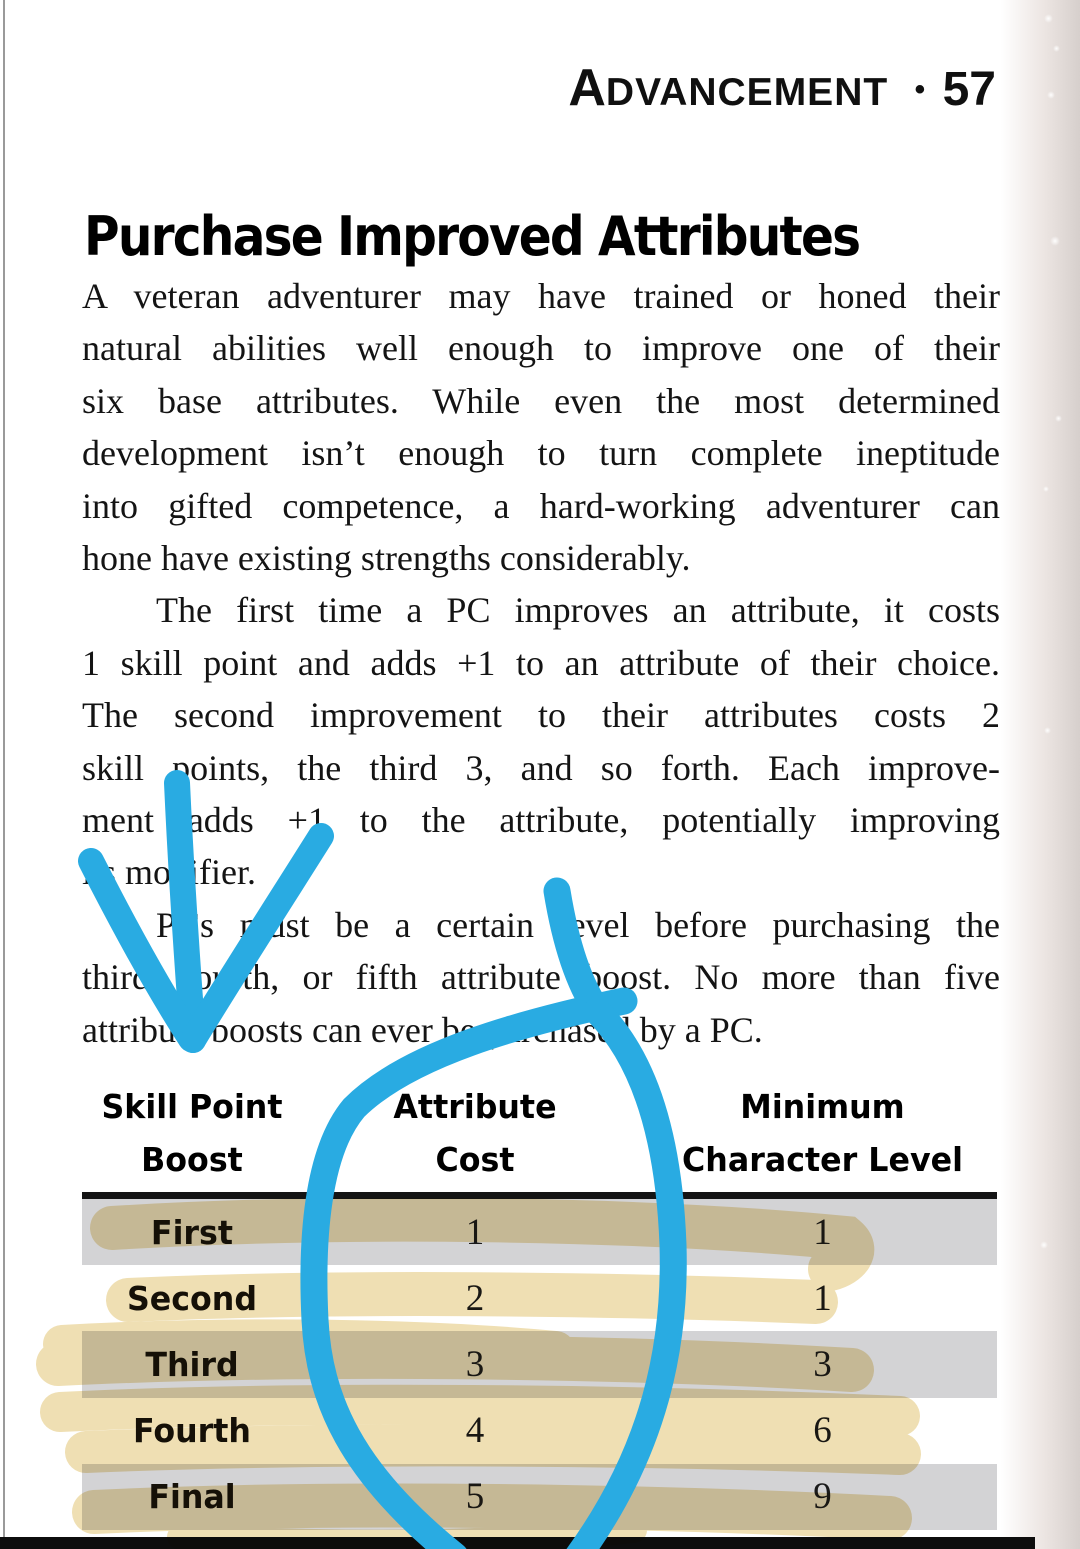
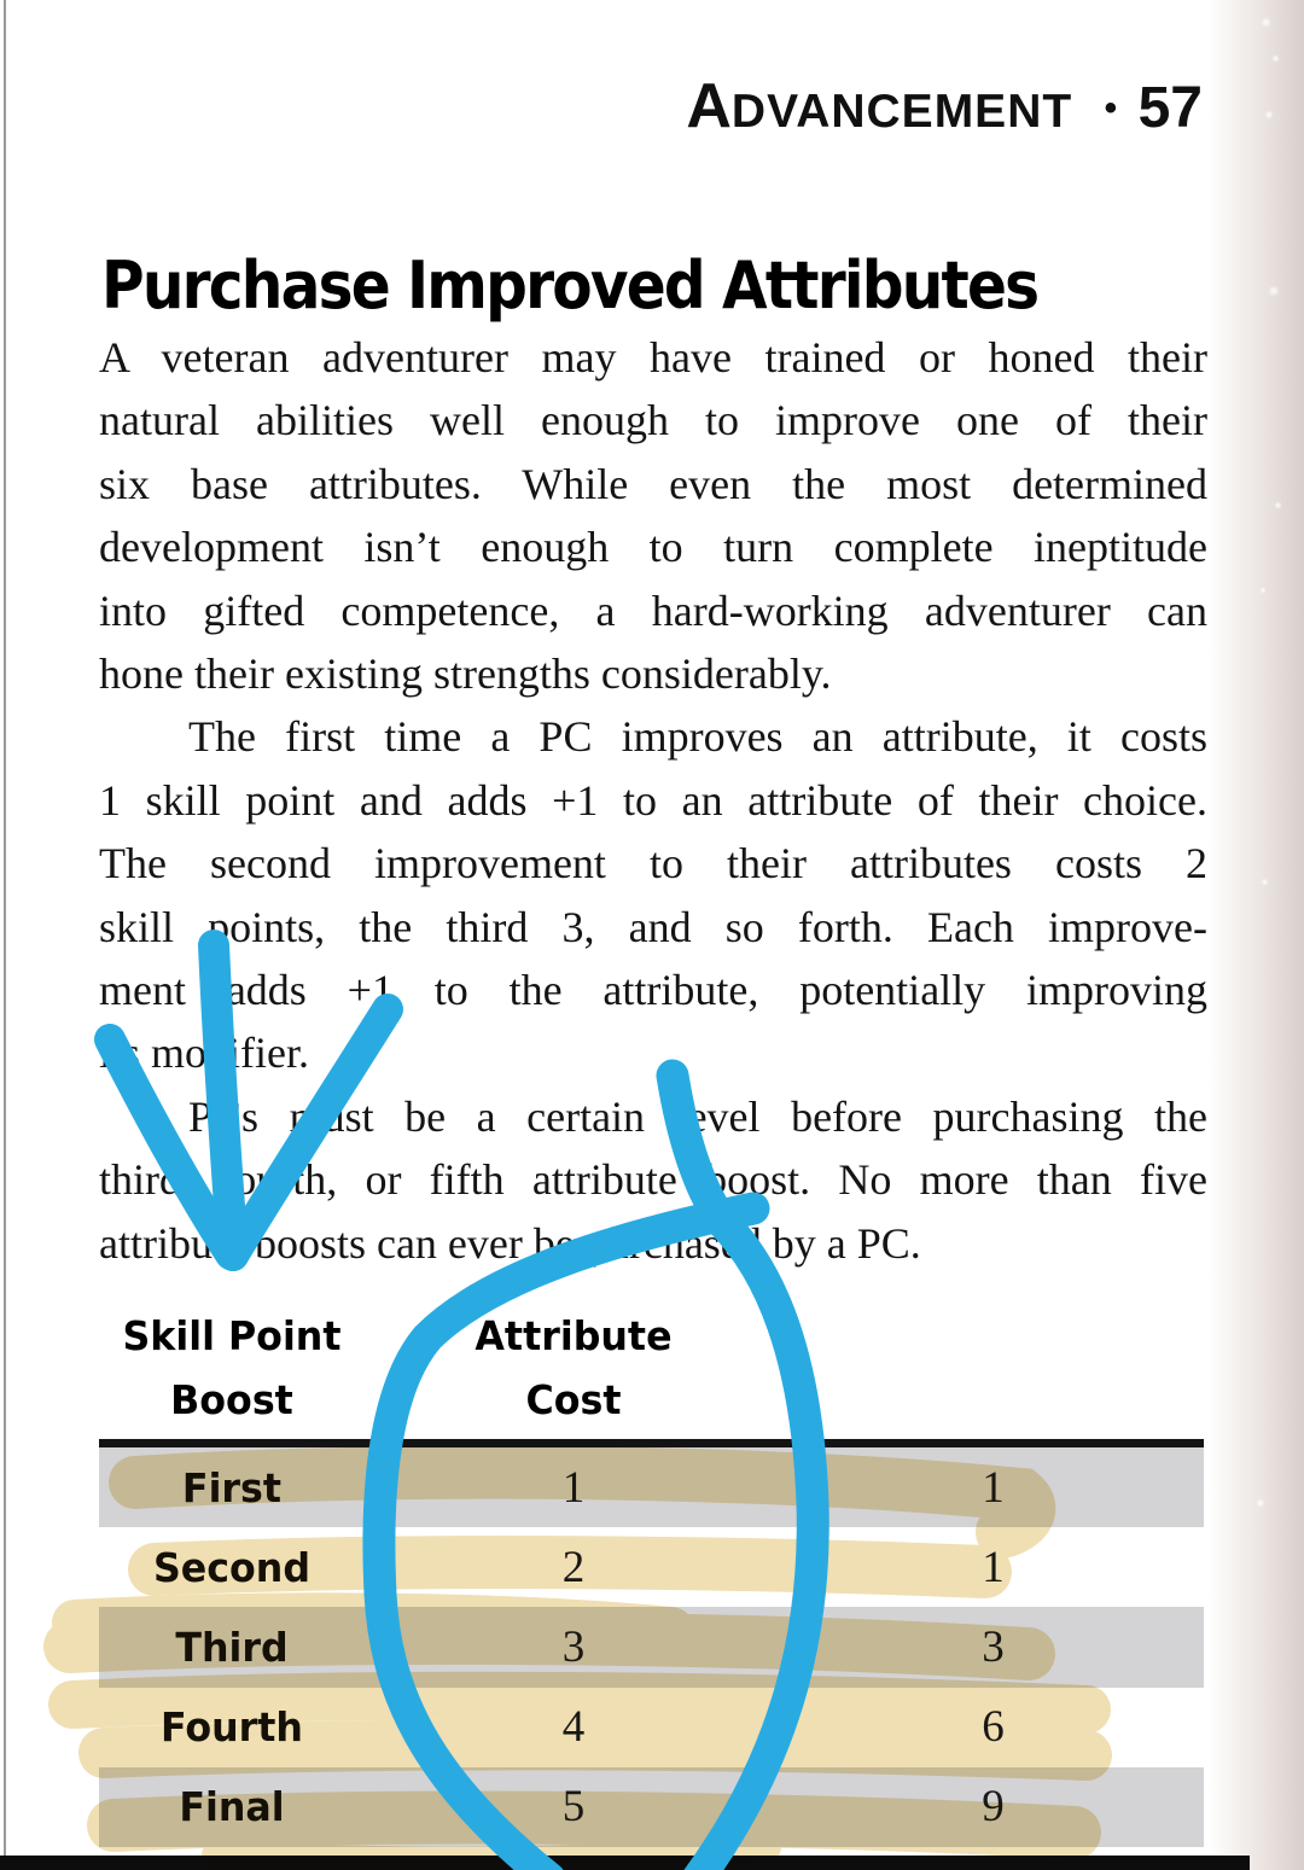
  ADVANCEMENT • 57
  Purchase Improved Attributes
  A veteran adventurer may have trained or honed their
  natural abilities well enough to improve one of their
  six base attributes. While even the most determined
  development isn’t enough to turn complete ineptitude
  into gifted competence, a hard-working adventurer can
- hone have existing strengths considerably.
+ hone their existing strengths considerably.
  The first time a PC improves an attribute, it costs
  1 skill point and adds +1 to an attribute of their choice.
  The second improvement to their attributes costs 2
  skill points, the third 3, and so forth. Each improve-
  ment adds +1 to the attribute, potentially improving
  Psst be a certainevel before purchasing the
  thiroth, or fifth attributeoost. No more than five
  attribu boosts can ever bas by a PC.
  Skill Point
  Boost
  Attribute
  Cost
- Minimum
- Character Level
  First
  1
  1
  Second
  2
  1
  Third
  3
  3
  Fourth
  4
  6
  Final
  5
  9
